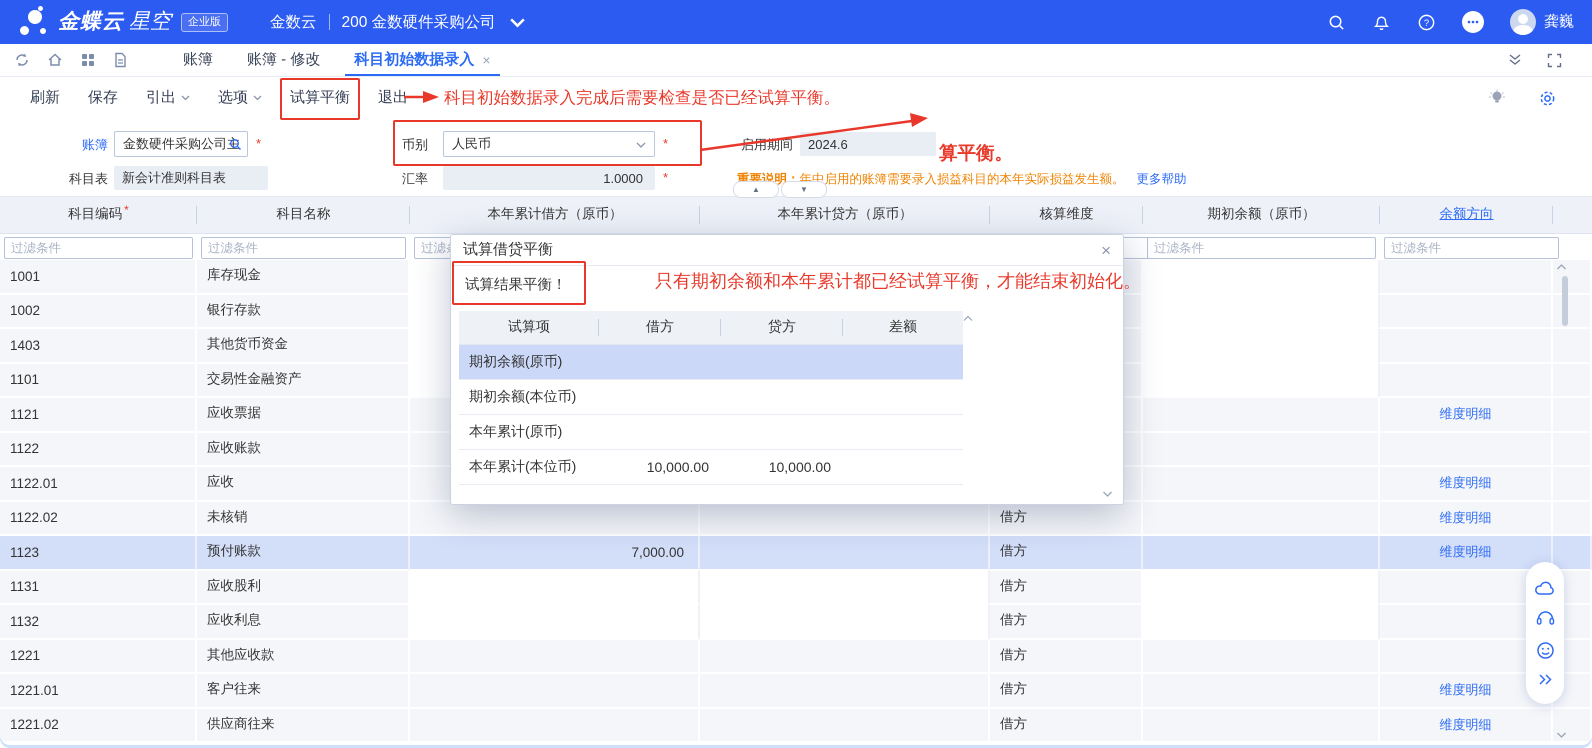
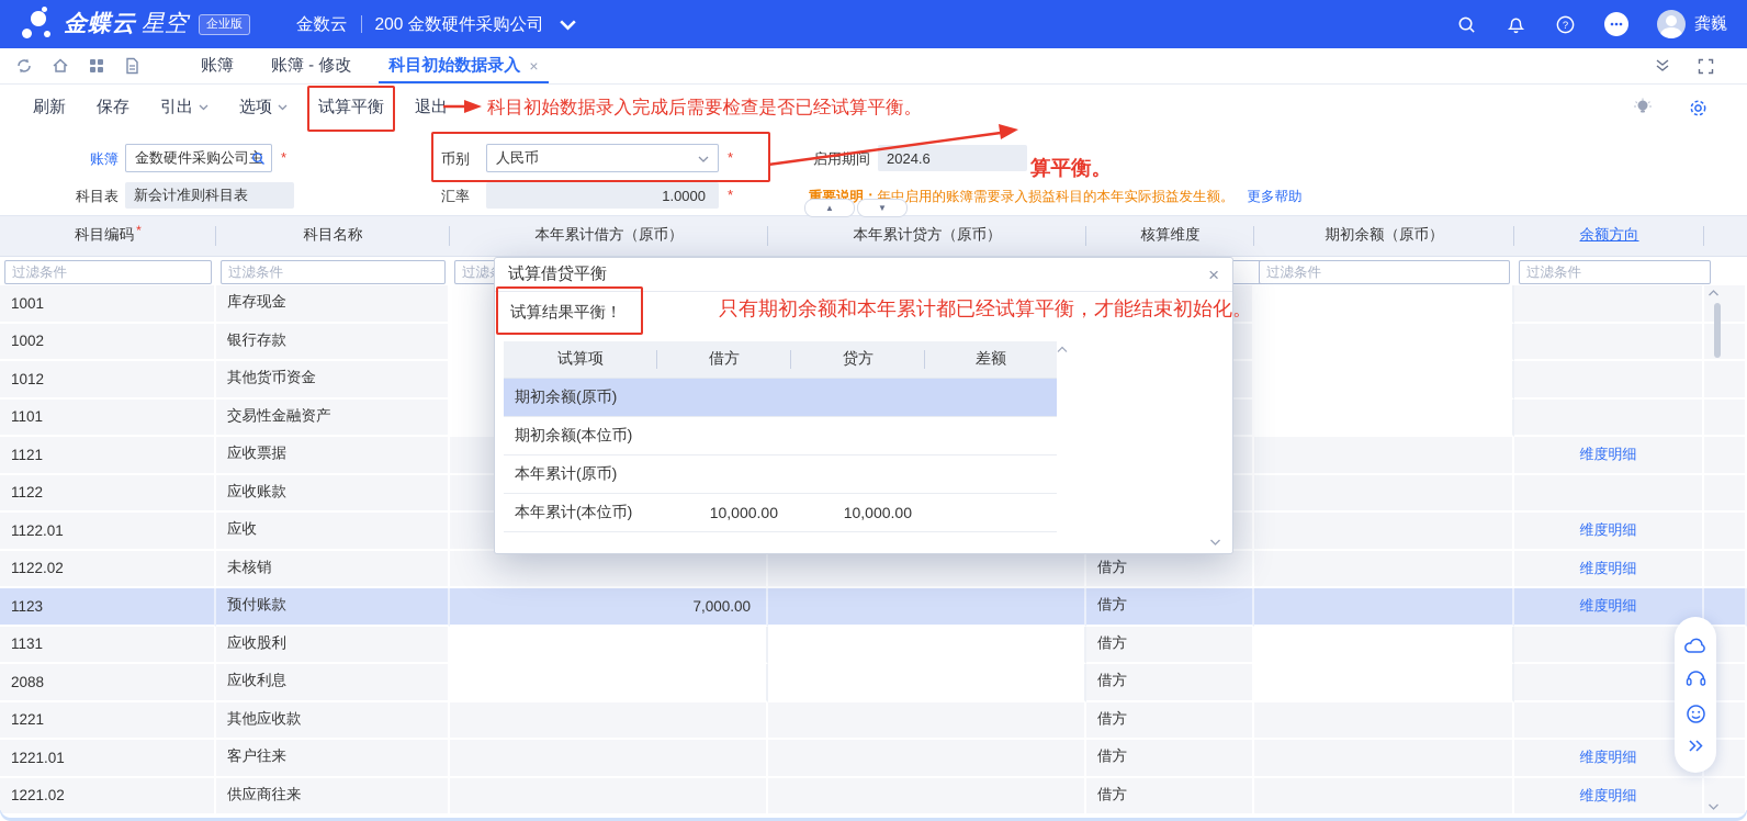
  金蝶云
  星空
  企业版
  金数云
  200 金数硬件采购公司
  ?
  龚巍
  账簿
  账簿 - 修改
  科目初始数据录入
  ×
  刷新
  保存
  引出
  选项
  试算平衡
  退出
  账簿
  金数硬件采购公司主
  *
  科目表
  新会计准则科目表
  币别
  人民币
  *
  汇率
  1.0000
  *
  用期间
  2024.6
  重要说明：年中启用的账簿需要录入损益科目的本年实际损益发生额。 更多帮助
  ▲
  ▼
  科目编码
  *
  科目名称
  本年累计借方（原币）
  本年累计贷方（原币）
  核算维度
  期初余额（原币）
  余额方向
  过滤条件
  过滤条件
  过滤条件
  过滤条件
  1001
  库存现金
  1002
  银行存款
- 1403
+ 1012
  其他货币资金
  1101
  交易性金融资产
  1121
  应收票据
  维度明细
  1122
  应收账款
  1122.01
  应收
  维度明细
  1122.02
  未核销
  借方
  维度明细
  1123
  预付账款
  7,000.00
  借方
  维度明细
  1131
  应收股利
  借方
- 1132
+ 2088
  应收利息
  借方
  1221
  其他应收款
  借方
  1221.01
  客户往来
  借方
  维度明细
  1221.02
  供应商往来
  借方
  维度明细
  试算借贷平衡
  ×
  试算结果平衡！
  试算项
  借方
  贷方
  差额
  期初余额(原币)
  期初余额(本位币)
  本年累计(原币)
  本年累计(本位币)
  10,000.00
  10,000.00
  科目初始数据录入完成后需要检查是否已经试算平衡。
  算平衡。
  只有期初余额和本年累计都已经试算平衡，才能结束初始化。
